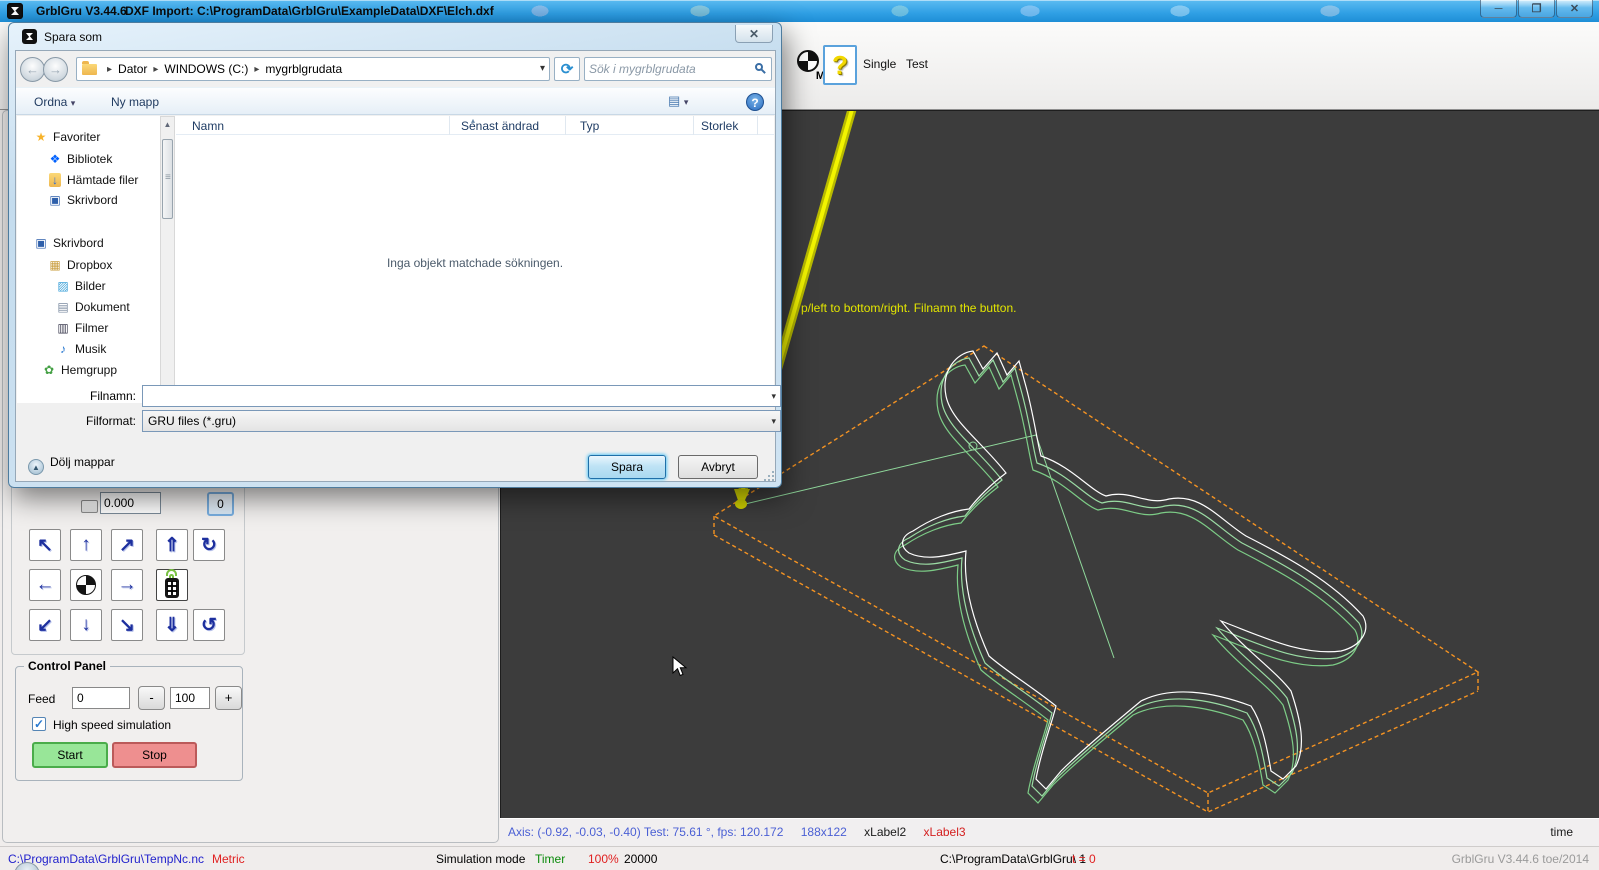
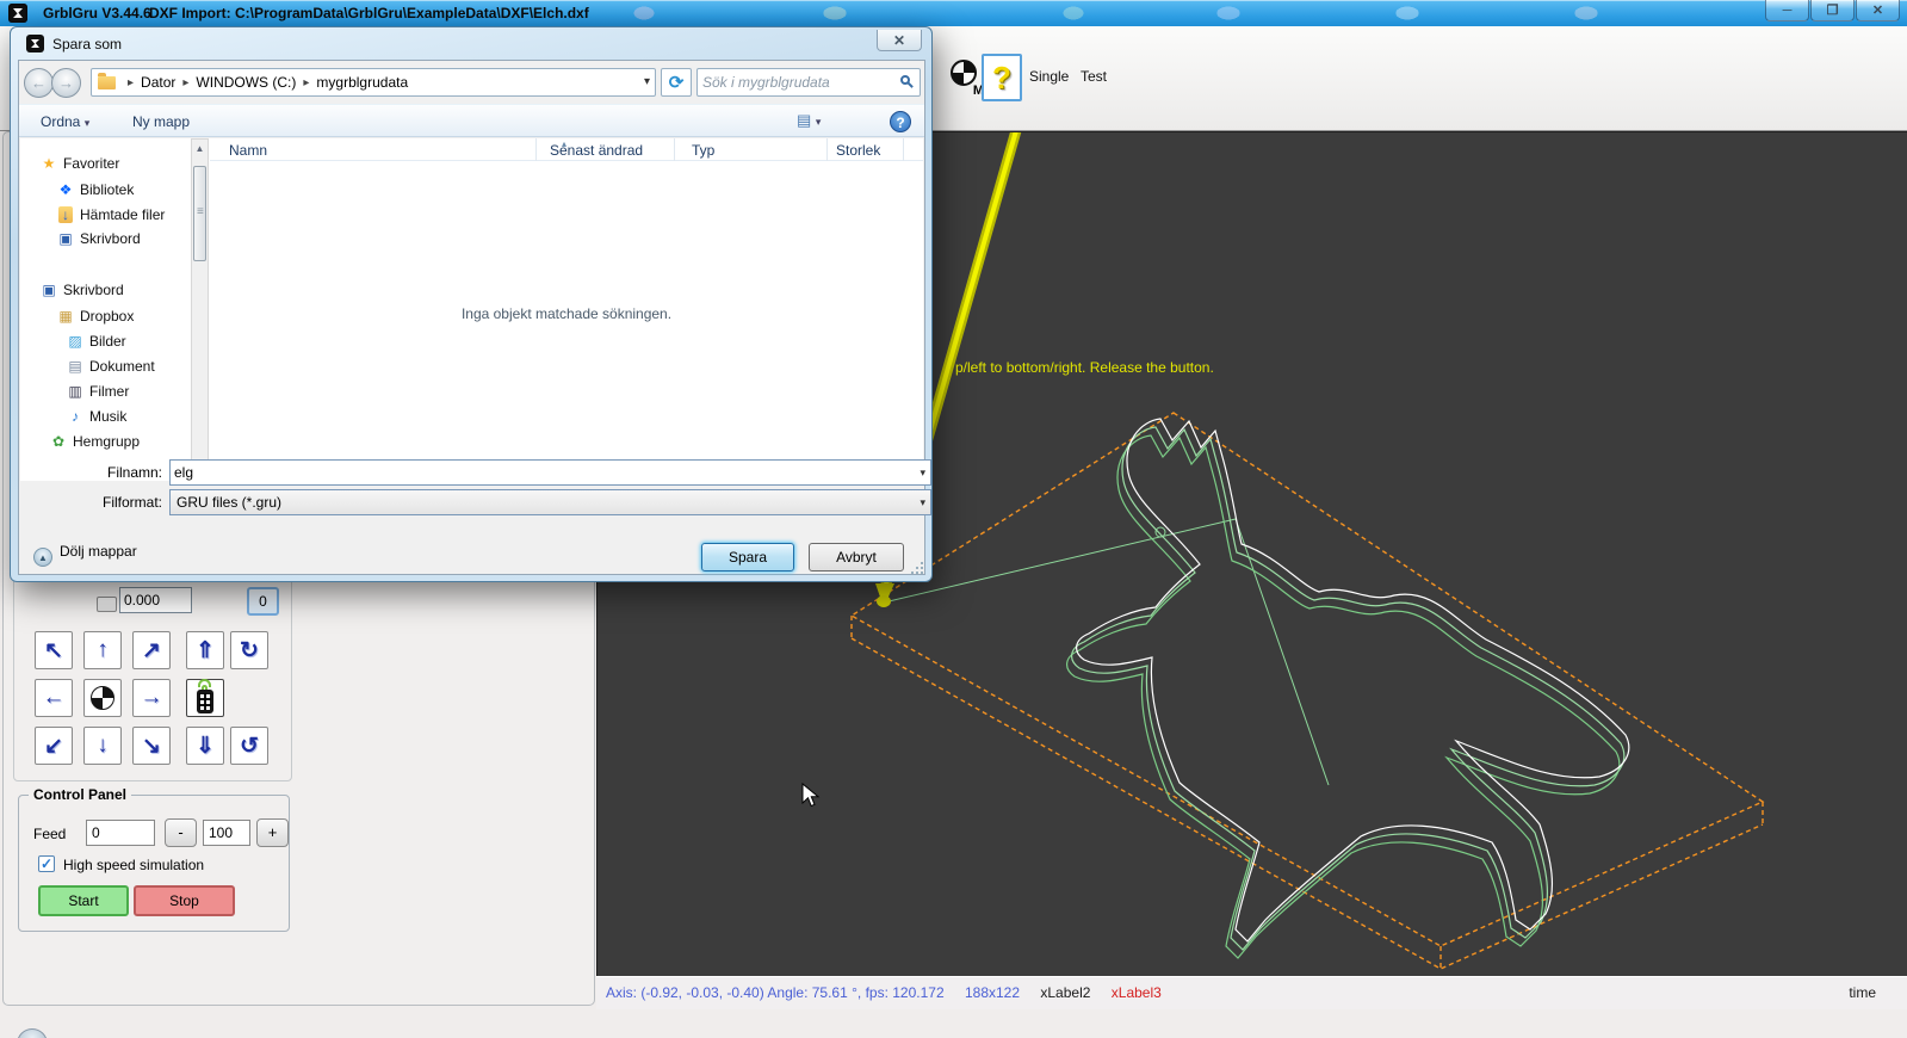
  GrblGru V3.44.6
  DXF Import: C:\ProgramData\GrblGru\ExampleData\DXF\Elch.dxf
  ─
  ❐
  ✕
  M
  ?
  Single
  Test
  0.000
  0
  ↖
  ↑
  ↗
  ⇑
  ↻
  ←
  →
  ↙
  ↓
  ↘
  ⇓
  ↺
  Control Panel
  Feed
  0
  -
  100
  +
  ✓
  High speed simulation
  Start
  Stop
- p/left to bottom/right. Filnamn the button.
+ p/left to bottom/right. Release the button.
- Axis: (-0.92, -0.03, -0.40) Test: 75.61 °, fps: 120.172 188x122 xLabel2 xLabel3
+ Axis: (-0.92, -0.03, -0.40) Angle: 75.61 °, fps: 120.172 188x122 xLabel2 xLabel3
  time
- C:\ProgramData\GrblGru\TempNc.nc
- Metric
- Simulation mode
- Timer
- 100%
- 20000
- C:\ProgramData\GrblGru\ 1
- t = 0
- GrblGru V3.44.6 toe/2014
  Spara som
  ✕
  ←
  →
  ▸
  Dator
  ▸
  WINDOWS (C:)
  ▸
  mygrblgrudata
  ▾
  ⟳
  Sök i mygrblgrudata
  Ordna ▾
  Ny mapp
  ▤ ▾
  ?
  Favoriter
  Bibliotek
  Hämtade filer
  Skrivbord
  Skrivbord
  Dropbox
  Bilder
  Dokument
  Filmer
  Musik
  Hemgrupp
  ▲
  Namn
  ▴
  Senast ändrad
  Typ
  Storlek
  Inga objekt matchade sökningen.
  Filnamn:
+ elg
  ▾
  Filformat:
  GRU files (*.gru)
  ▾
  ▲Dölj mappar
  Spara
  Avbryt
